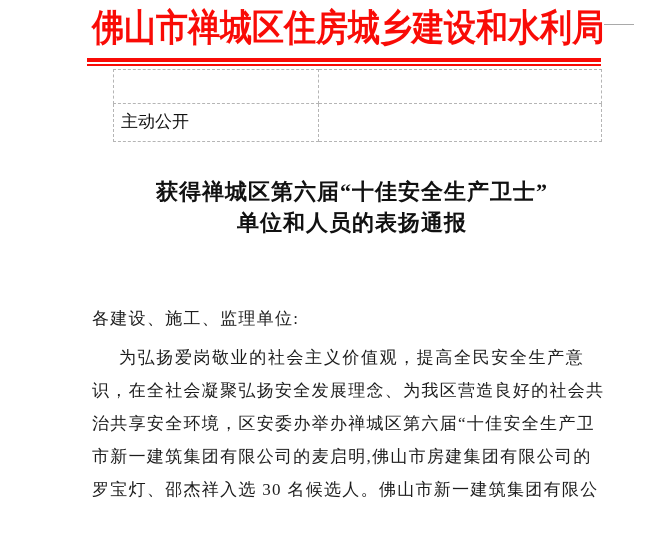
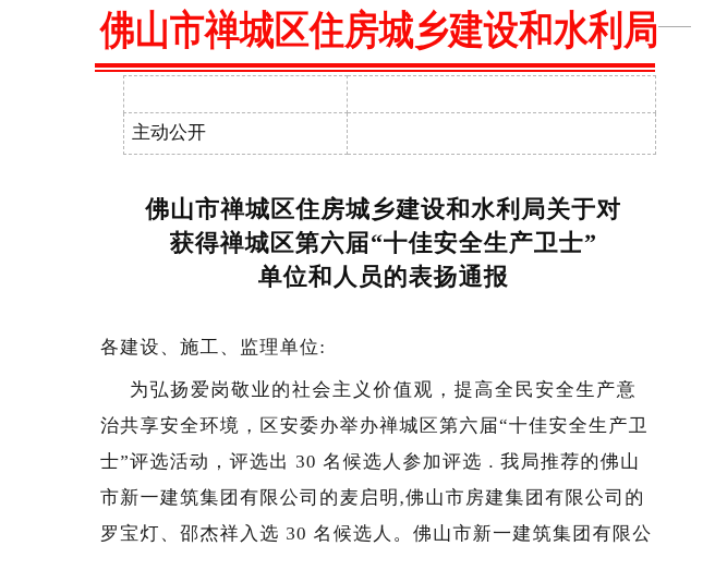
  佛山市禅城区住房城乡建设和水利局
  主动公开
+ 佛山市禅城区住房城乡建设和水利局关于对
  获得禅城区第六届“十佳安全生产卫士”
  单位和人员的表扬通报
  各建设、施工、监理单位:
  为弘扬爱岗敬业的社会主义价值观，提高全民安全生产意
- 识，在全社会凝聚弘扬安全发展理念、为我区营造良好的社会共
  治共享安全环境，区安委办举办禅城区第六届“十佳安全生产卫
+ 士”评选活动，评选出 30 名候选人参加评选 . 我局推荐的佛山
  市新一建筑集团有限公司的麦启明,佛山市房建集团有限公司的
  罗宝灯、邵杰祥入选 30 名候选人。佛山市新一建筑集团有限公
